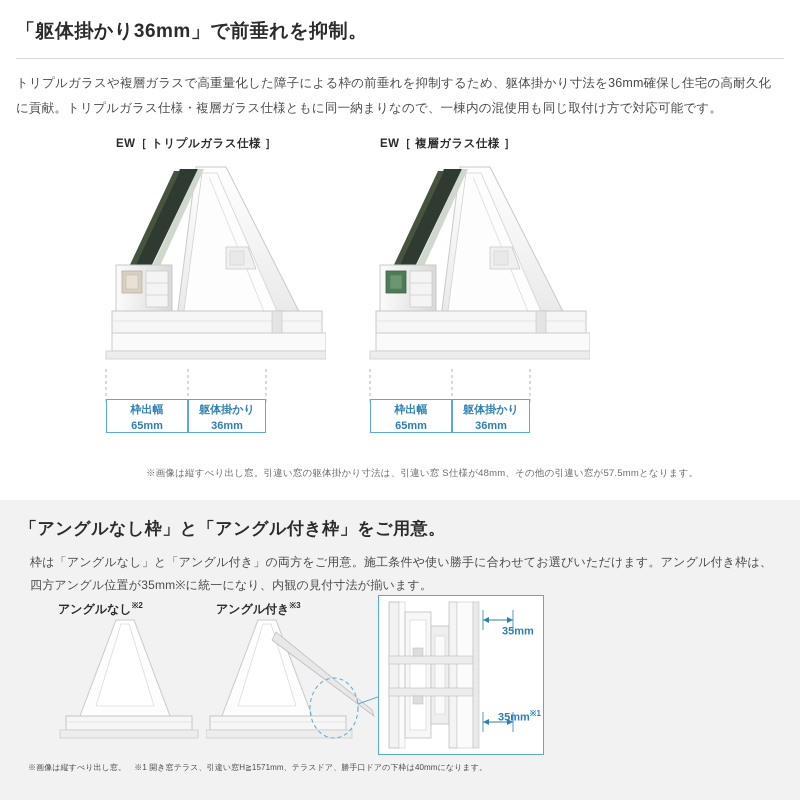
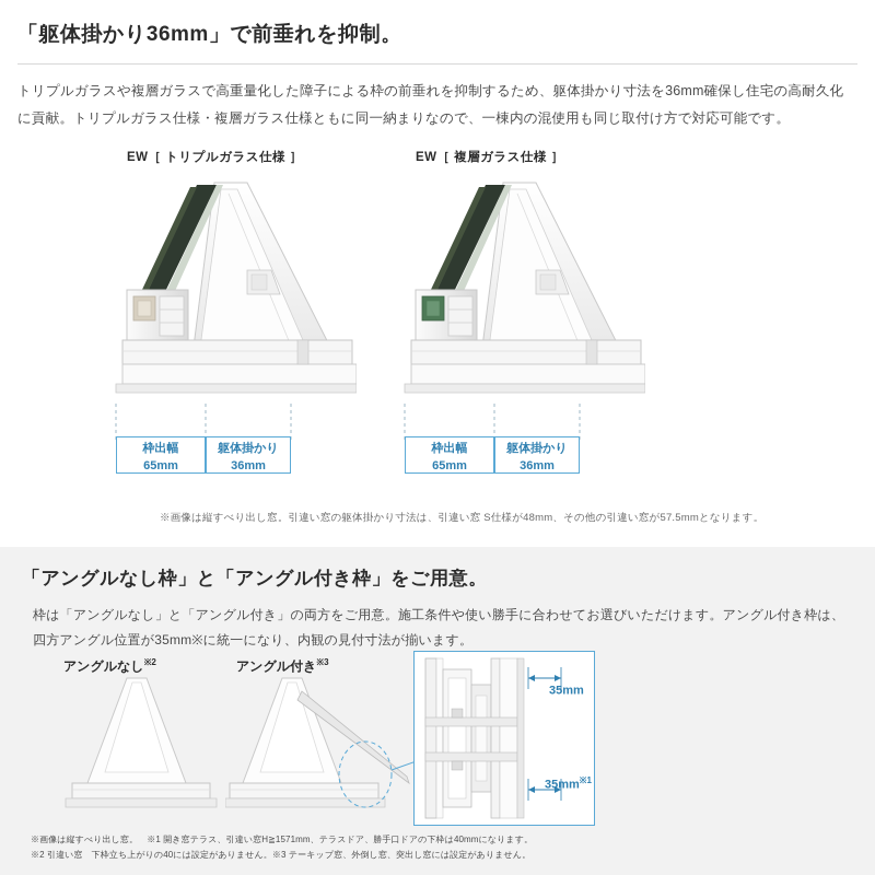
  「躯体掛かり36mm」で前垂れを抑制。
  トリプルガラスや複層ガラスで高重量化した障子による枠の前垂れを抑制するため、躯体掛かり寸法を36mm確保し住宅の高耐久化に貢献。トリプルガラス仕様・複層ガラス仕様ともに同一納まりなので、一棟内の混使用も同じ取付け方で対応可能です。
  EW［ トリプルガラス仕様 ］
  EW［ 複層ガラス仕様 ］
  枠出幅
  65mm
  躯体掛かり
  36mm
  枠出幅
  65mm
  躯体掛かり
  36mm
  ※画像は縦すべり出し窓。引違い窓の躯体掛かり寸法は、引違い窓 S仕様が48mm、その他の引違い窓が57.5mmとなります。
  「アングルなし枠」と「アングル付き枠」をご用意。
  枠は「アングルなし」と「アングル付き」の両方をご用意。施工条件や使い勝手に合わせてお選びいただけます。アングル付き枠は、四方アングル位置が35mm※に統一になり、内観の見付寸法が揃います。
  アングルなし※2
  アングル付き※3
  35mm
  35mm※1
  ※画像は縦すべり出し窓。 ※1 開き窓テラス、引違い窓H≧1571mm、テラスドア、勝手口ドアの下枠は40mmになります。
+ ※2 引違い窓 下枠立ち上がりの40には設定がありません。※3 テーキップ窓、外倒し窓、突出し窓には設定がありません。
